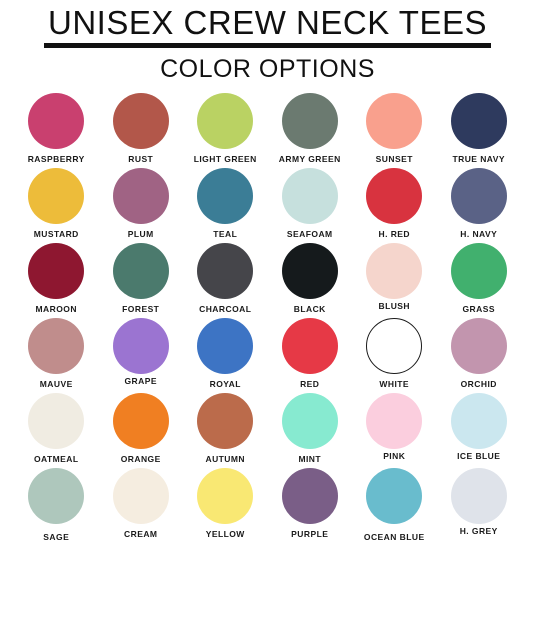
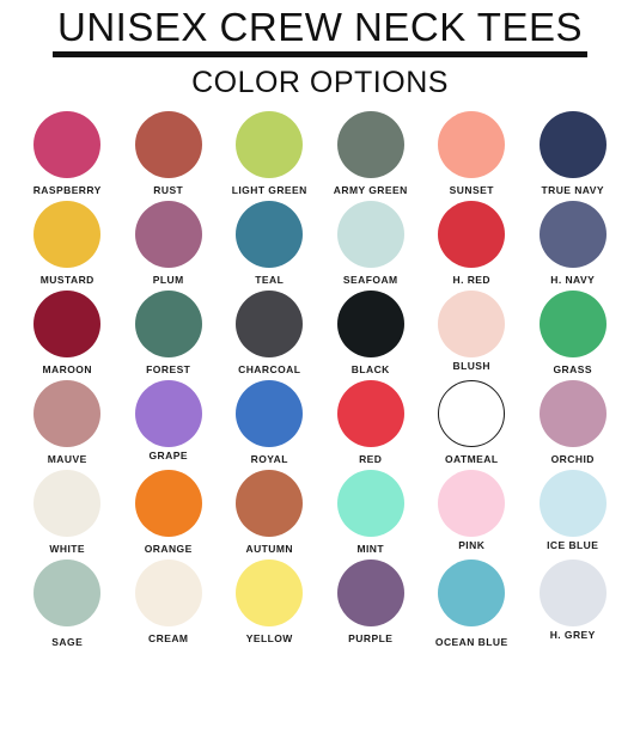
  UNISEX CREW NECK TEES
  COLOR OPTIONS
  RASPBERRY
  RUST
  LIGHT GREEN
  ARMY GREEN
  SUNSET
  TRUE NAVY
  MUSTARD
  PLUM
  TEAL
  SEAFOAM
  H. RED
  H. NAVY
  MAROON
  FOREST
  CHARCOAL
  BLACK
  BLUSH
  GRASS
  MAUVE
  GRAPE
  ROYAL
  RED
- WHITE
+ OATMEAL
  ORCHID
- OATMEAL
+ WHITE
  ORANGE
  AUTUMN
  MINT
  PINK
  ICE BLUE
  SAGE
  CREAM
  YELLOW
  PURPLE
  OCEAN BLUE
  H. GREY
